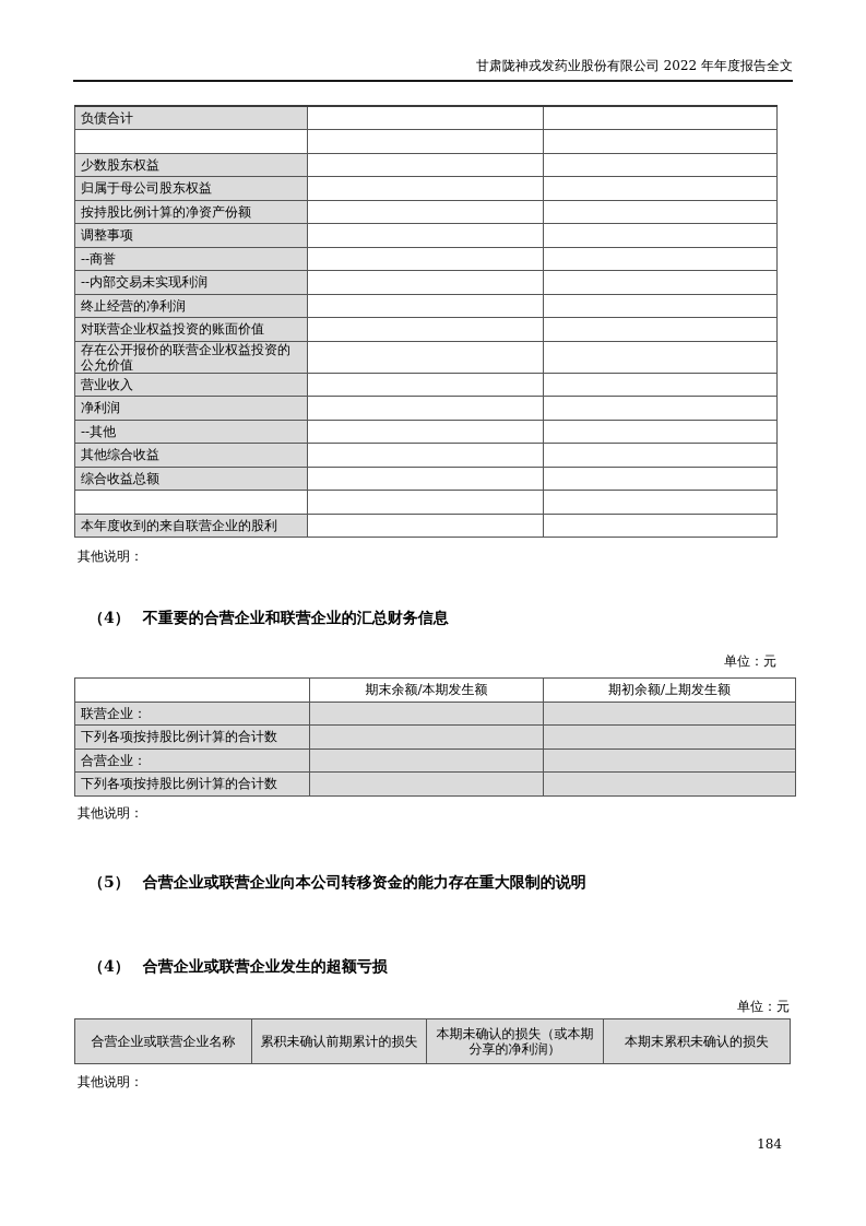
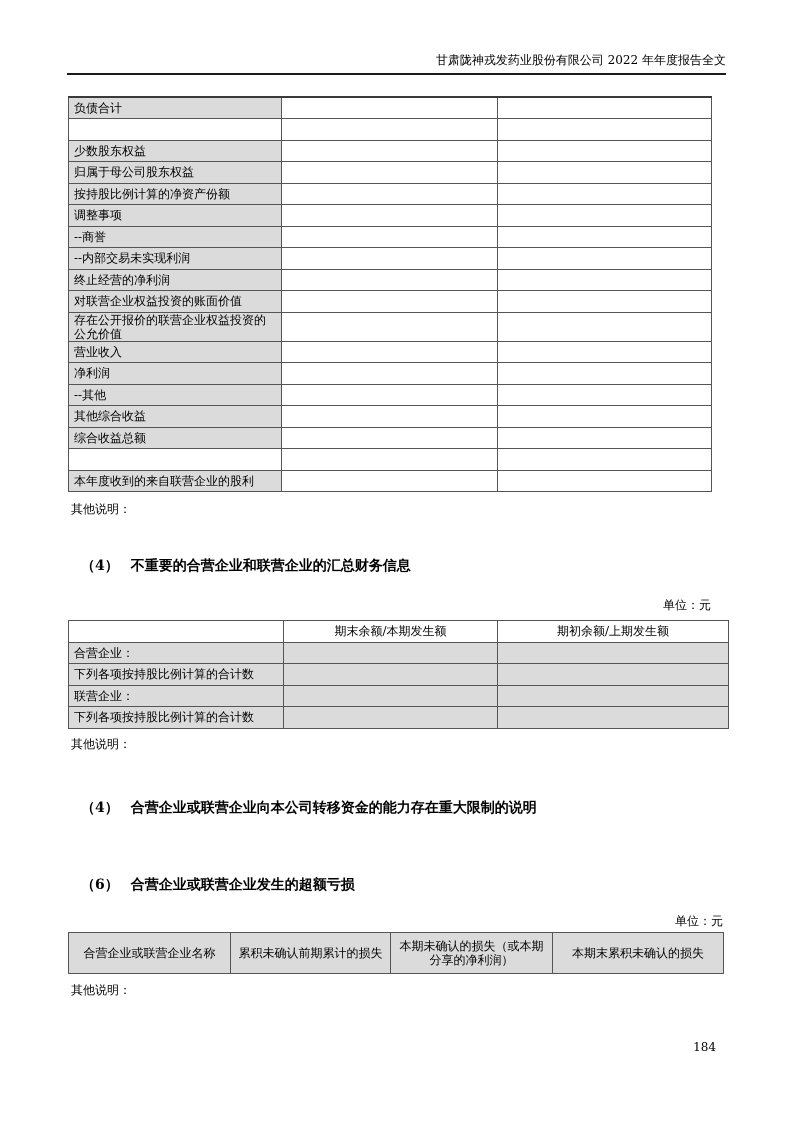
  甘肃陇神戎发药业股份有限公司 2022 年年度报告全文
  负债合计
  少数股东权益
  归属于母公司股东权益
  按持股比例计算的净资产份额
  调整事项
  --商誉
  --内部交易未实现利润
  终止经营的净利润
  对联营企业权益投资的账面价值
  存在公开报价的联营企业权益投资的公允价值
  营业收入
  净利润
  --其他
  其他综合收益
  综合收益总额
  本年度收到的来自联营企业的股利
  其他说明：
  （4） 不重要的合营企业和联营企业的汇总财务信息
  单位：元
  	期末余额/本期发生额	期初余额/上期发生额
- 联营企业：
+ 合营企业：
  下列各项按持股比例计算的合计数
- 合营企业：
+ 联营企业：
  下列各项按持股比例计算的合计数
  其他说明：
- （5） 合营企业或联营企业向本公司转移资金的能力存在重大限制的说明
+ （4） 合营企业或联营企业向本公司转移资金的能力存在重大限制的说明
- （4） 合营企业或联营企业发生的超额亏损
+ （6） 合营企业或联营企业发生的超额亏损
  单位：元
  合营企业或联营企业名称	累积未确认前期累计的损失	本期未确认的损失（或本期分享的净利润）	本期末累积未确认的损失
  其他说明：
  184
